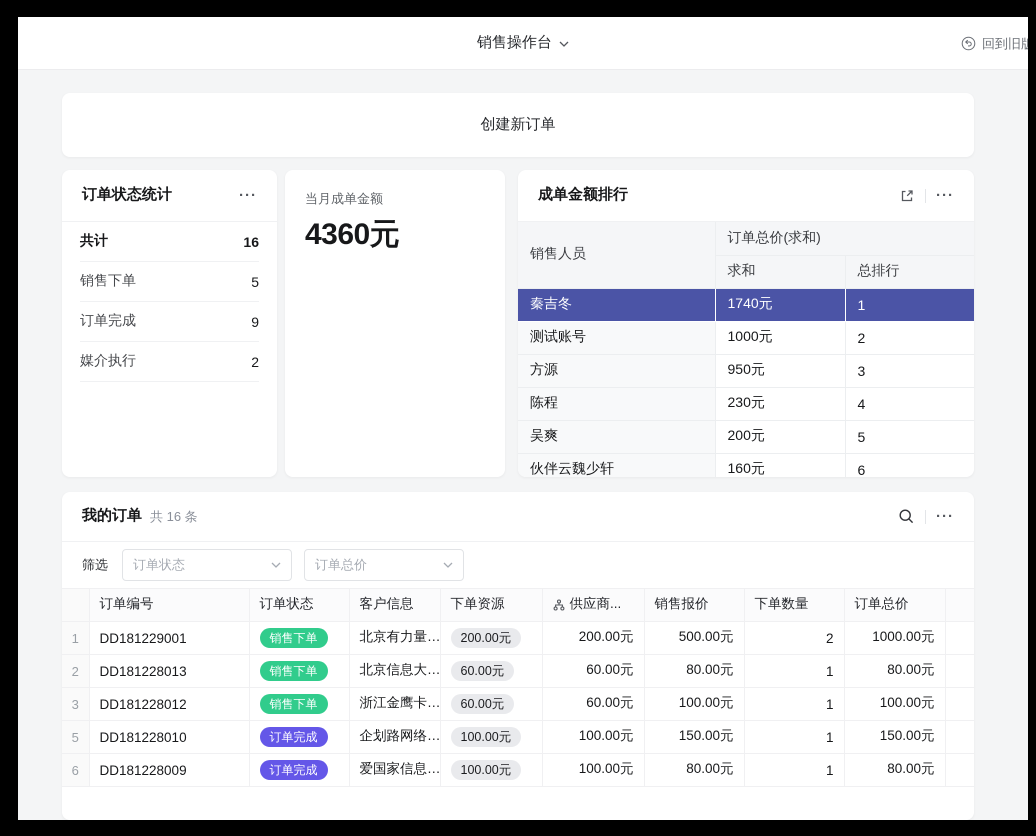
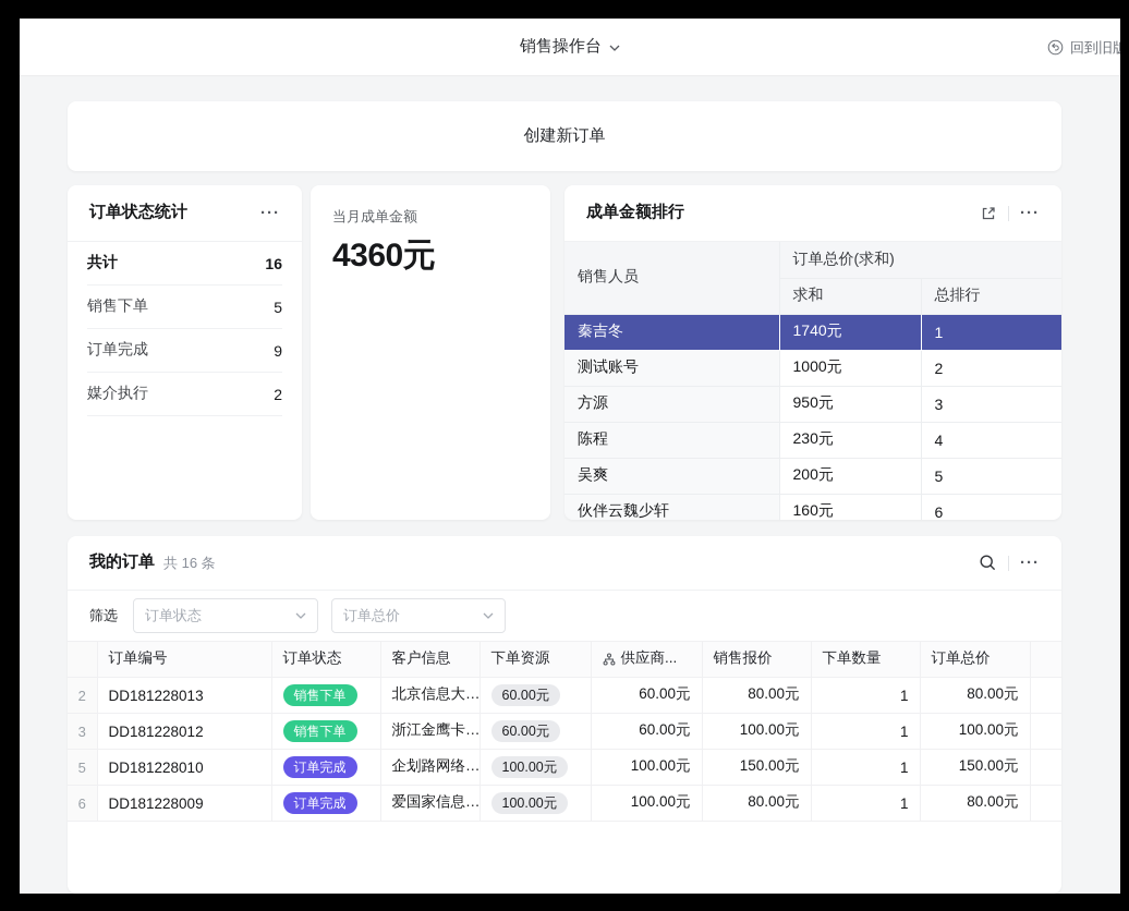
  销售操作台
  回到旧版
  创建新订单
  订单状态统计
  ···
  共计
  16
  销售下单
  5
  订单完成
  9
  媒介执行
  2
  当月成单金额
  4360元
  成单金额排行
  ···
  销售人员	订单总价(求和)
  求和	总排行
  秦吉冬	1740元	1
  测试账号	1000元	2
  方源	950元	3
  陈程	230元	4
  吴爽	200元	5
  伙伴云魏少轩	160元	6
  我的订单
  共 16 条
  ···
  筛选
  订单状态
  订单总价
  	订单编号	订单状态	客户信息	下单资源	供应商...	销售报价	下单数量	订单总价
- 1	DD181229001	销售下单	北京有力量…	200.00元	200.00元	500.00元	2	1000.00元
  2	DD181228013	销售下单	北京信息大…	60.00元	60.00元	80.00元	1	80.00元
  3	DD181228012	销售下单	浙江金鹰卡…	60.00元	60.00元	100.00元	1	100.00元
  5	DD181228010	订单完成	企划路网络…	100.00元	100.00元	150.00元	1	150.00元
  6	DD181228009	订单完成	爱国家信息…	100.00元	100.00元	80.00元	1	80.00元
